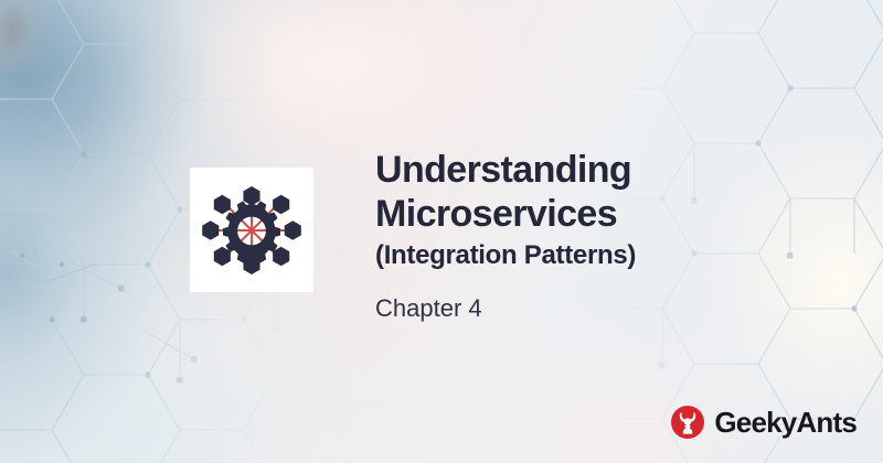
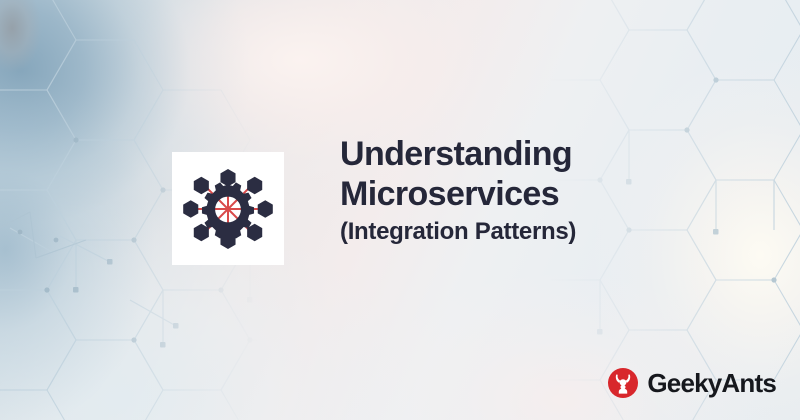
  Understanding
  Microservices
  (Integration Patterns)
- Chapter 4
  GeekyAnts
